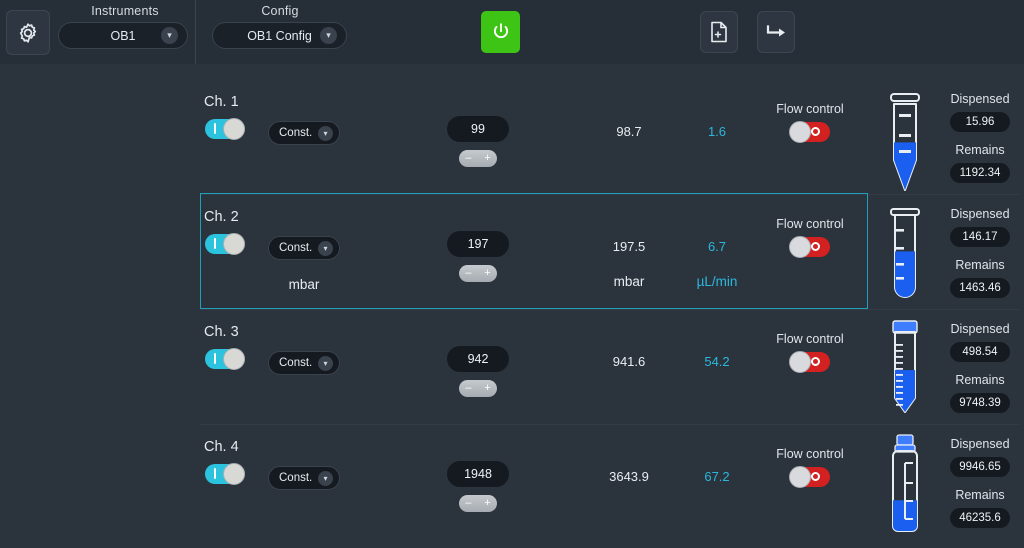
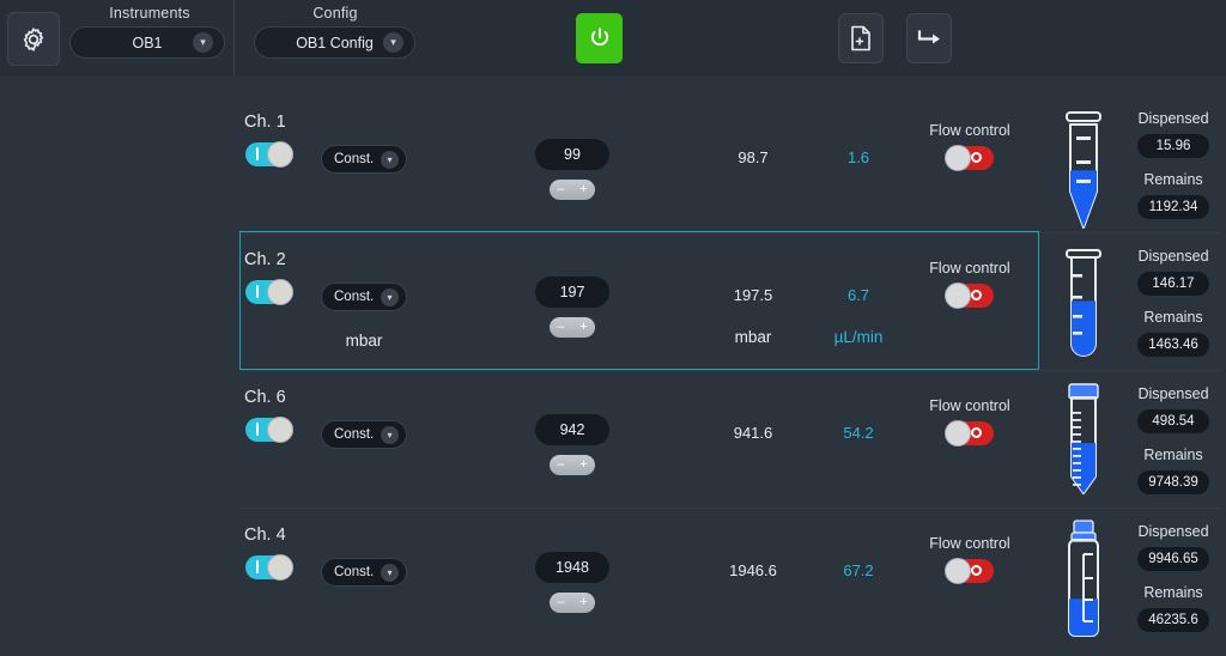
  Instruments
  OB1
  ▾
  Config
  OB1 Config
  ▾
  Ch. 1
  Const.
  ▾
  99
  –
  +
  98.7
  1.6
  Flow control
  Dispensed
  15.96
  Remains
  1192.34
  Ch. 2
  Const.
  ▾
  mbar
  197
  –
  +
  197.5
  mbar
  6.7
  µL/min
  Flow control
  Dispensed
  146.17
  Remains
  1463.46
- Ch. 3
+ Ch. 6
  Const.
  ▾
  942
  –
  +
  941.6
  54.2
  Flow control
  Dispensed
  498.54
  Remains
  9748.39
  Ch. 4
  Const.
  ▾
  1948
  –
  +
- 3643.9
+ 1946.6
  67.2
  Flow control
  Dispensed
  9946.65
  Remains
  46235.6
